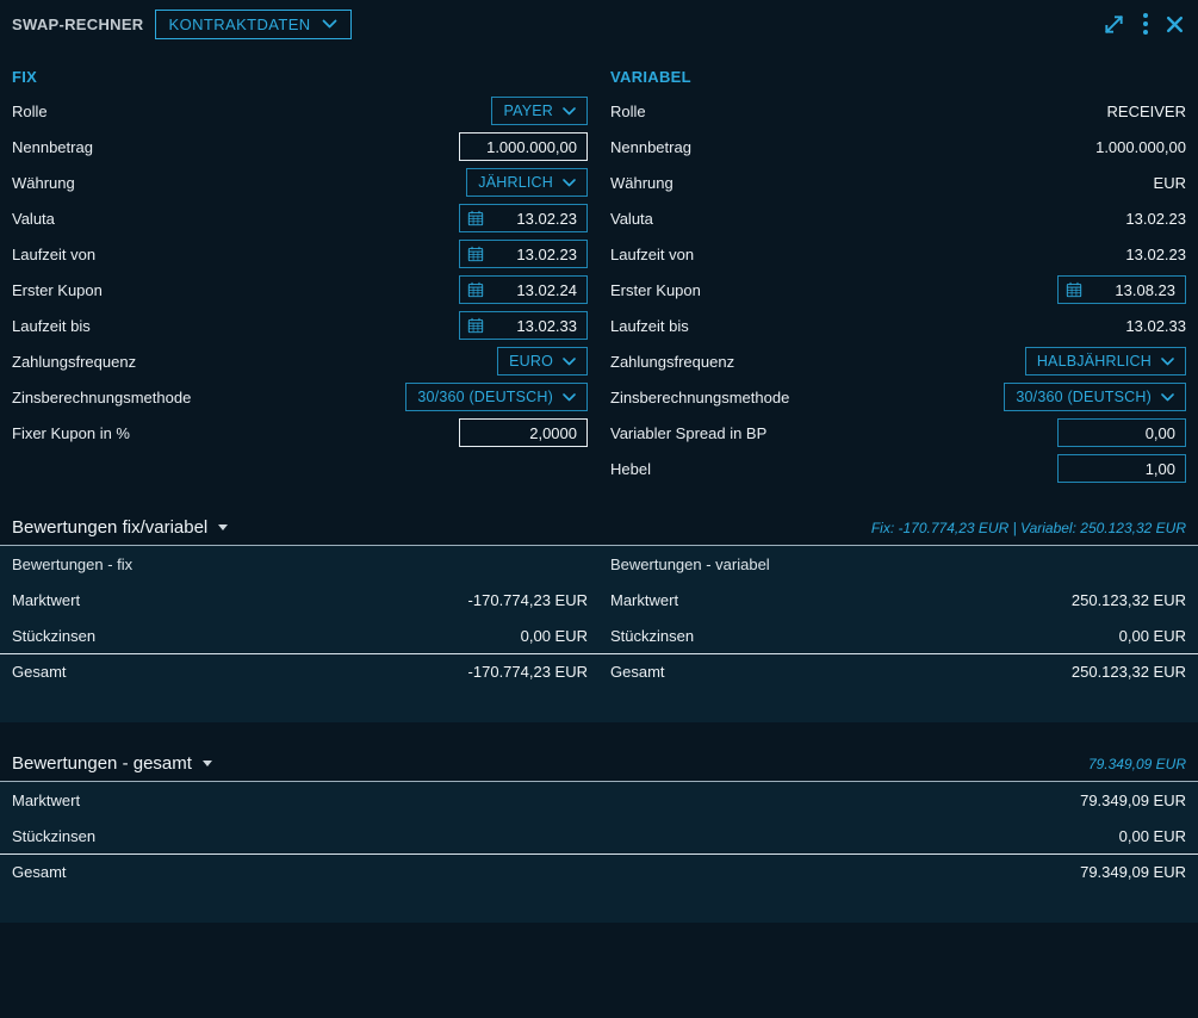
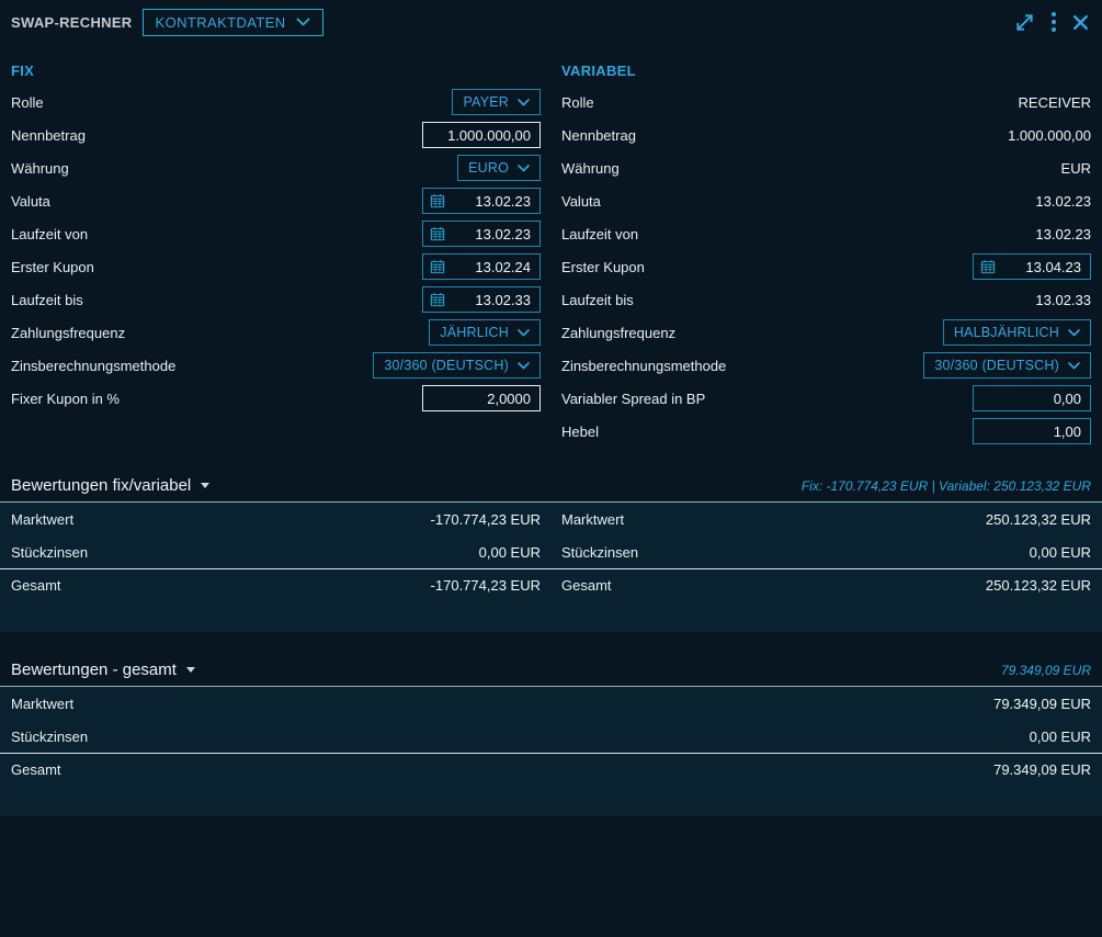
  SWAP-RECHNER
  KONTRAKTDATEN
  FIX
  Rolle
  PAYER
  Nennbetrag
  1.000.000,00
  Währung
- JÄHRLICH
+ EURO
  Valuta
  13.02.23
  Laufzeit von
  13.02.23
  Erster Kupon
  13.02.24
  Laufzeit bis
  13.02.33
  Zahlungsfrequenz
- EURO
+ JÄHRLICH
  Zinsberechnungsmethode
  30/360 (DEUTSCH)
  Fixer Kupon in %
  2,0000
  VARIABEL
  Rolle
  RECEIVER
  Nennbetrag
  1.000.000,00
  Währung
  EUR
  Valuta
  13.02.23
  Laufzeit von
  13.02.23
  Erster Kupon
- 13.08.23
+ 13.04.23
  Laufzeit bis
  13.02.33
  Zahlungsfrequenz
  HALBJÄHRLICH
  Zinsberechnungsmethode
  30/360 (DEUTSCH)
  Variabler Spread in BP
  0,00
  Hebel
  1,00
  Bewertungen fix/variabel
  Fix: -170.774,23 EUR | Variabel: 250.123,32 EUR
- Bewertungen - fix
- Bewertungen - variabel
  Marktwert
  -170.774,23 EUR
  Marktwert
  250.123,32 EUR
  Stückzinsen
  0,00 EUR
  Stückzinsen
  0,00 EUR
  Gesamt
  -170.774,23 EUR
  Gesamt
  250.123,32 EUR
  Bewertungen - gesamt
  79.349,09 EUR
  Marktwert
  79.349,09 EUR
  Stückzinsen
  0,00 EUR
  Gesamt
  79.349,09 EUR
